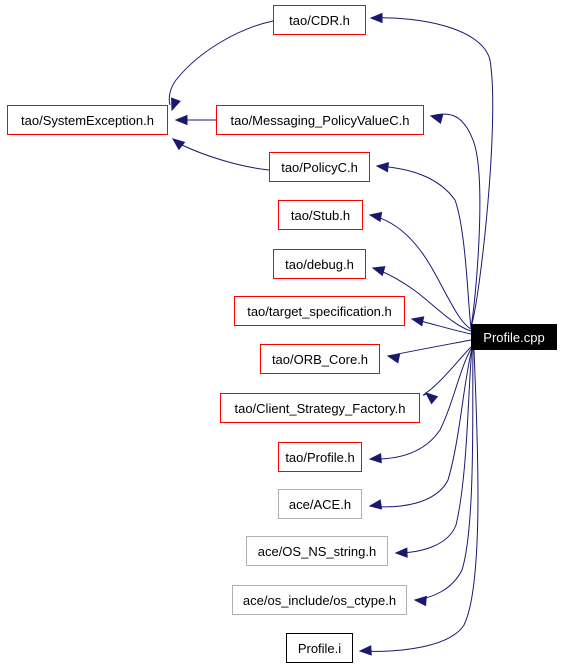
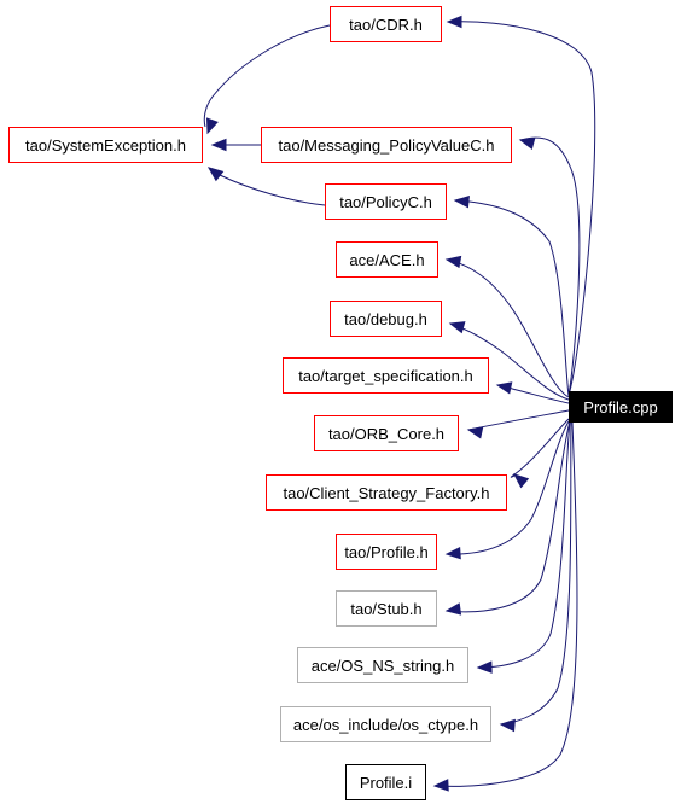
  tao/CDR.h
  tao/SystemException.h
  tao/Messaging_PolicyValueC.h
  tao/PolicyC.h
- tao/Stub.h
+ ace/ACE.h
  tao/debug.h
  tao/target_specification.h
  tao/ORB_Core.h
  tao/Client_Strategy_Factory.h
  tao/Profile.h
- ace/ACE.h
+ tao/Stub.h
  ace/OS_NS_string.h
  ace/os_include/os_ctype.h
  Profile.i
  Profile.cpp
